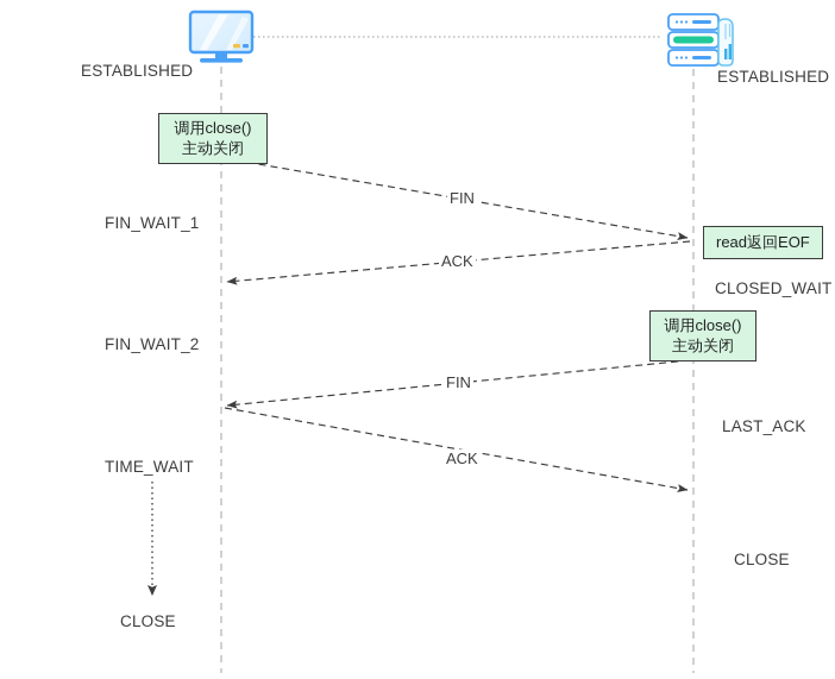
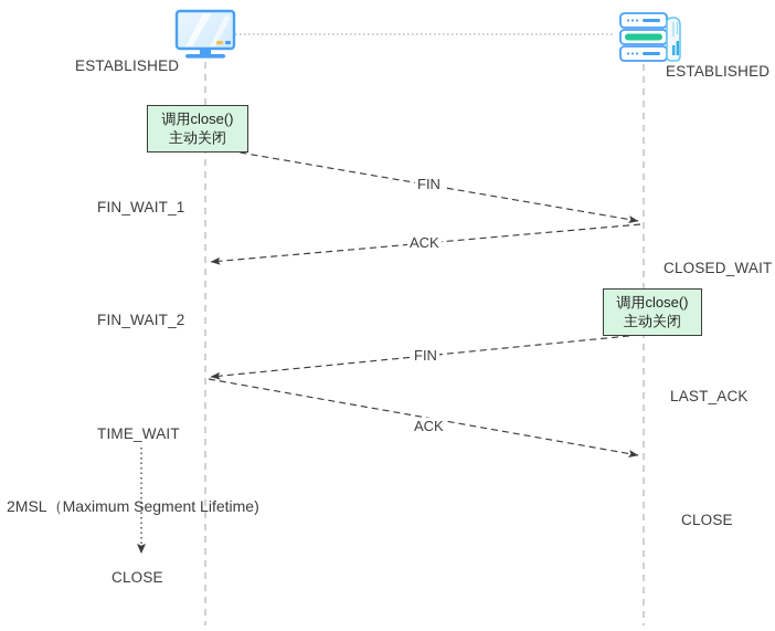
  ESTABLISHED
  FIN_WAIT_1
  FIN_WAIT_2
  TIME_WAIT
  CLOSE
  ESTABLISHED
  CLOSED_WAIT
  LAST_ACK
  CLOSE
  调用close()
  主动关闭
- read返回EOF
  调用close()
  主动关闭
  FIN
  ACK
  FIN
  ACK
+ 2MSL（Maximum Segment Lifetime)
